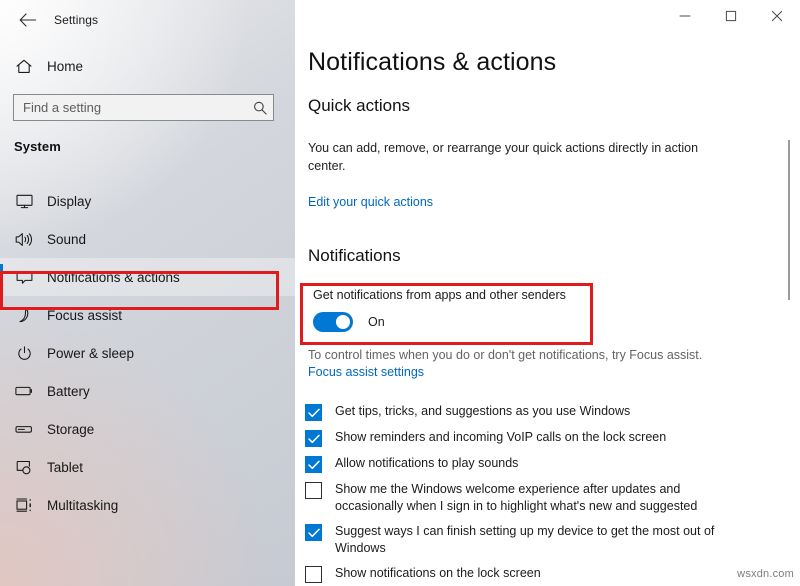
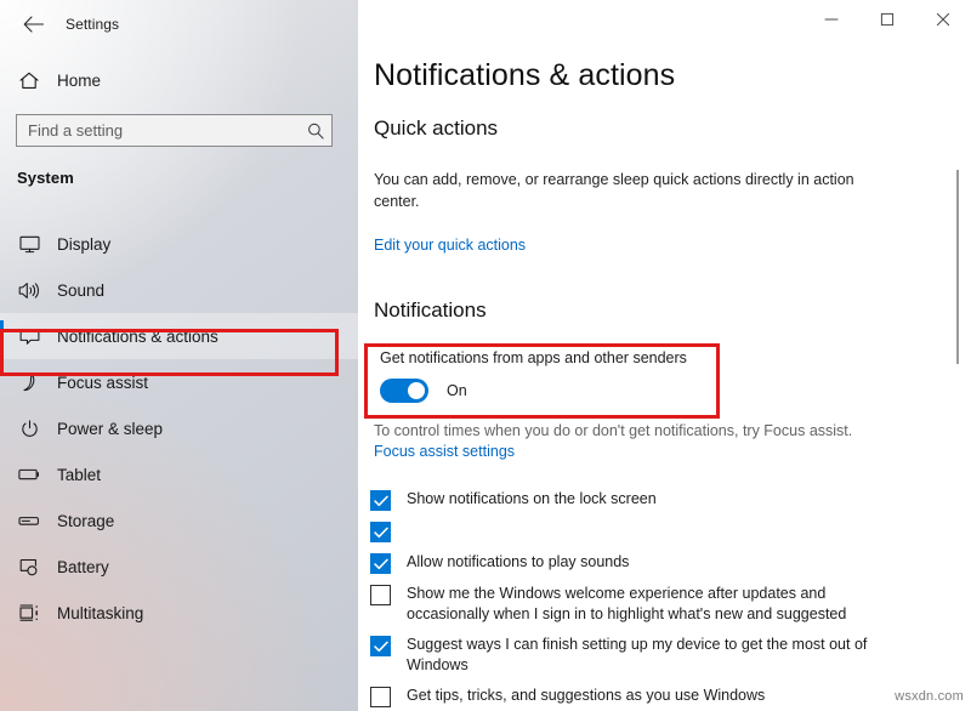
  Settings
  Home
  Find a setting
  System
  Display
  Sound
  Notifications & actions
  Focus assist
  Power & sleep
- Battery
+ Tablet
  Storage
- Tablet
+ Battery
  Multitasking
  Notifications & actions
  Quick actions
- You can add, remove, or rearrange your quick actions directly in action center.
+ You can add, remove, or rearrange sleep quick actions directly in action center.
  Edit your quick actions
  Notifications
  Get notifications from apps and other senders
  On
  To control times when you do or don't get notifications, try Focus assist.
  Focus assist settings
- Get tips, tricks, and suggestions as you use Windows
+ Show notifications on the lock screen
- Show reminders and incoming VoIP calls on the lock screen
  Allow notifications to play sounds
  Show me the Windows welcome experience after updates and occasionally when I sign in to highlight what's new and suggested
  Suggest ways I can finish setting up my device to get the most out of Windows
- Show notifications on the lock screen
+ Get tips, tricks, and suggestions as you use Windows
  wsxdn.com
